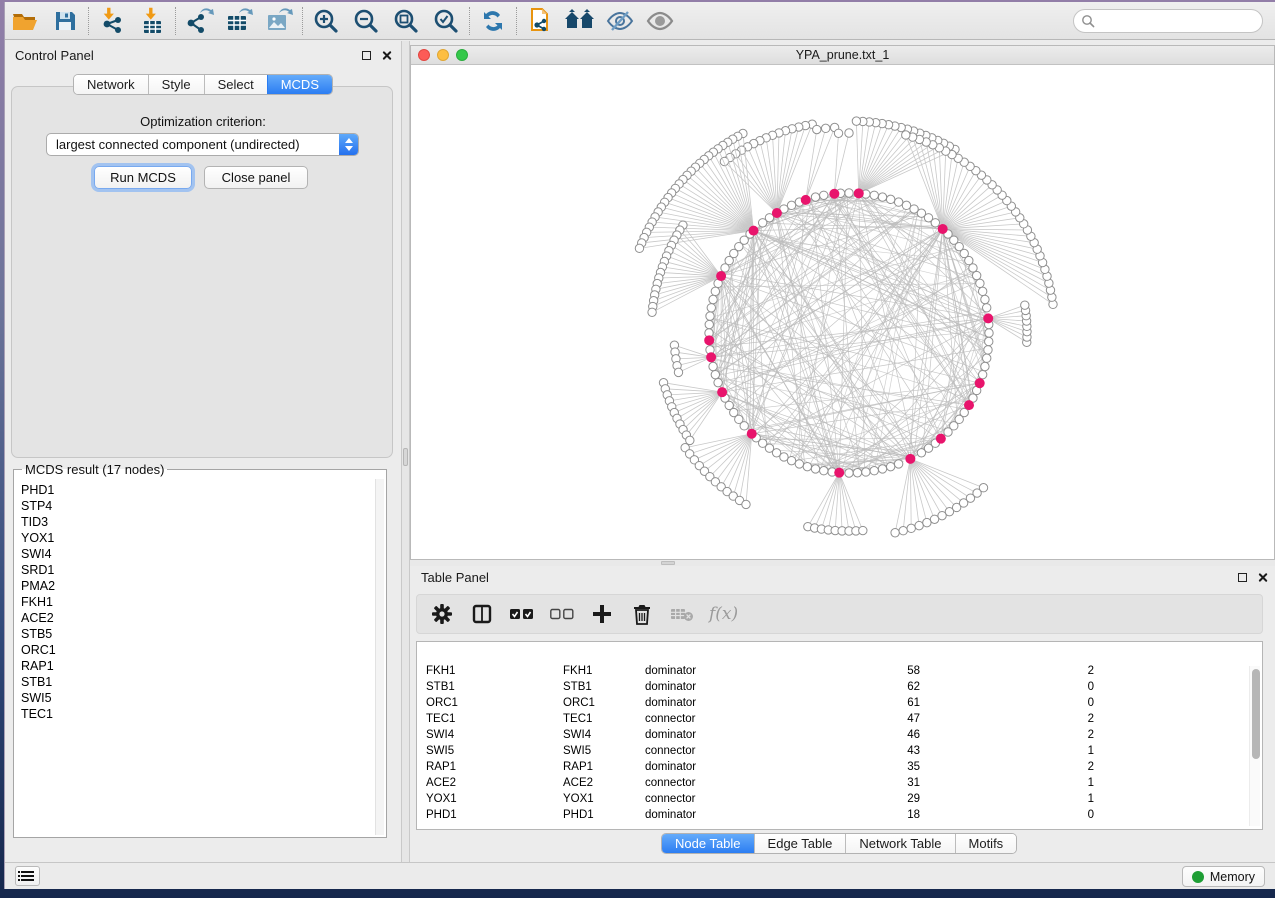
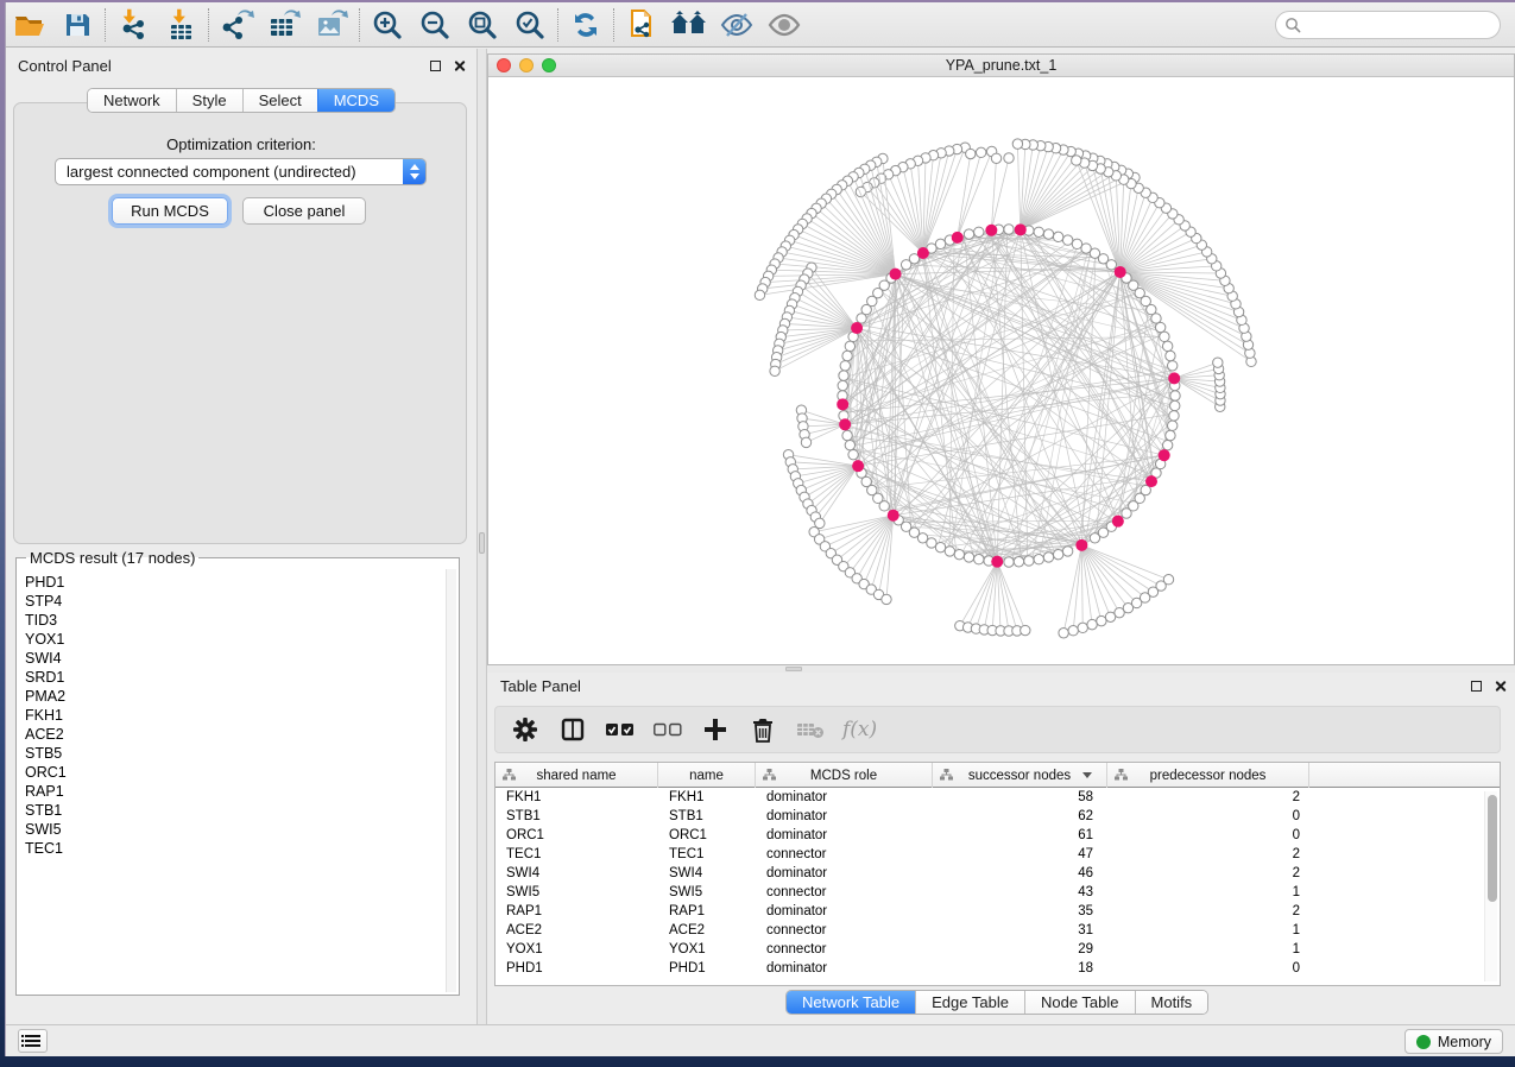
  Control Panel
  Network
  Style
  Select
  MCDS
  Optimization criterion:
  largest connected component (undirected)
  Run MCDS
  Close panel
  MCDS result (17 nodes)
  PHD1
  STP4
  TID3
  YOX1
  SWI4
  SRD1
  PMA2
  FKH1
  ACE2
  STB5
  ORC1
  RAP1
  STB1
  SWI5
  TEC1
  YPA_prune.txt_1
  Table Panel
  f(x)
+ shared name
+ name
+ MCDS role
+ successor nodes
+ predecessor nodes
  FKH1
  FKH1
  dominator
  58
  2
  STB1
  STB1
  dominator
  62
  0
  ORC1
  ORC1
  dominator
  61
  0
  TEC1
  TEC1
  connector
  47
  2
  SWI4
  SWI4
  dominator
  46
  2
  SWI5
  SWI5
  connector
  43
  1
  RAP1
  RAP1
  dominator
  35
  2
  ACE2
  ACE2
  connector
  31
  1
  YOX1
  YOX1
  connector
  29
  1
  PHD1
  PHD1
  dominator
  18
  0
- Node Table
+ Network Table
  Edge Table
- Network Table
+ Node Table
  Motifs
  Memory
